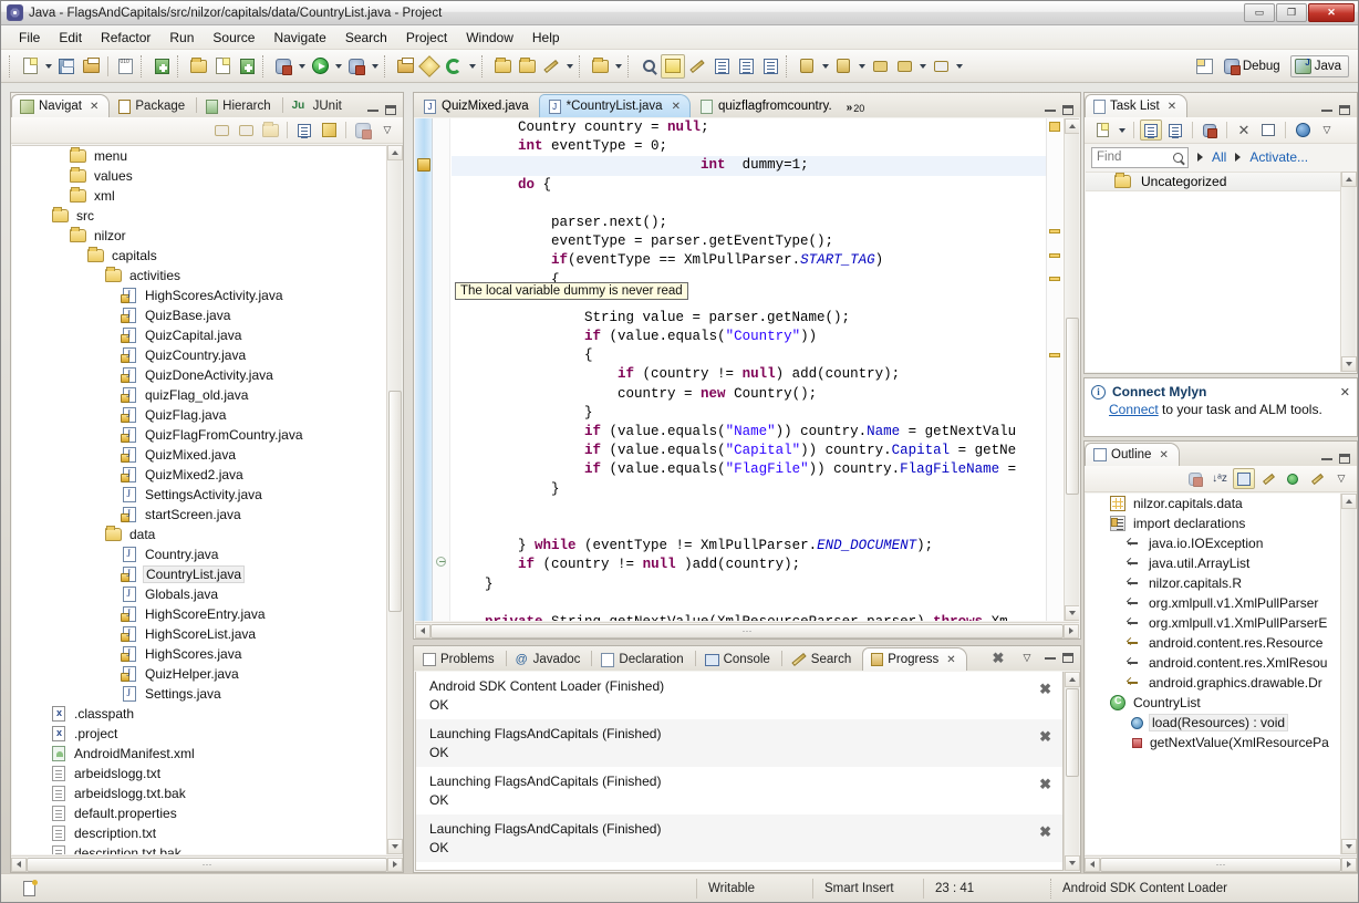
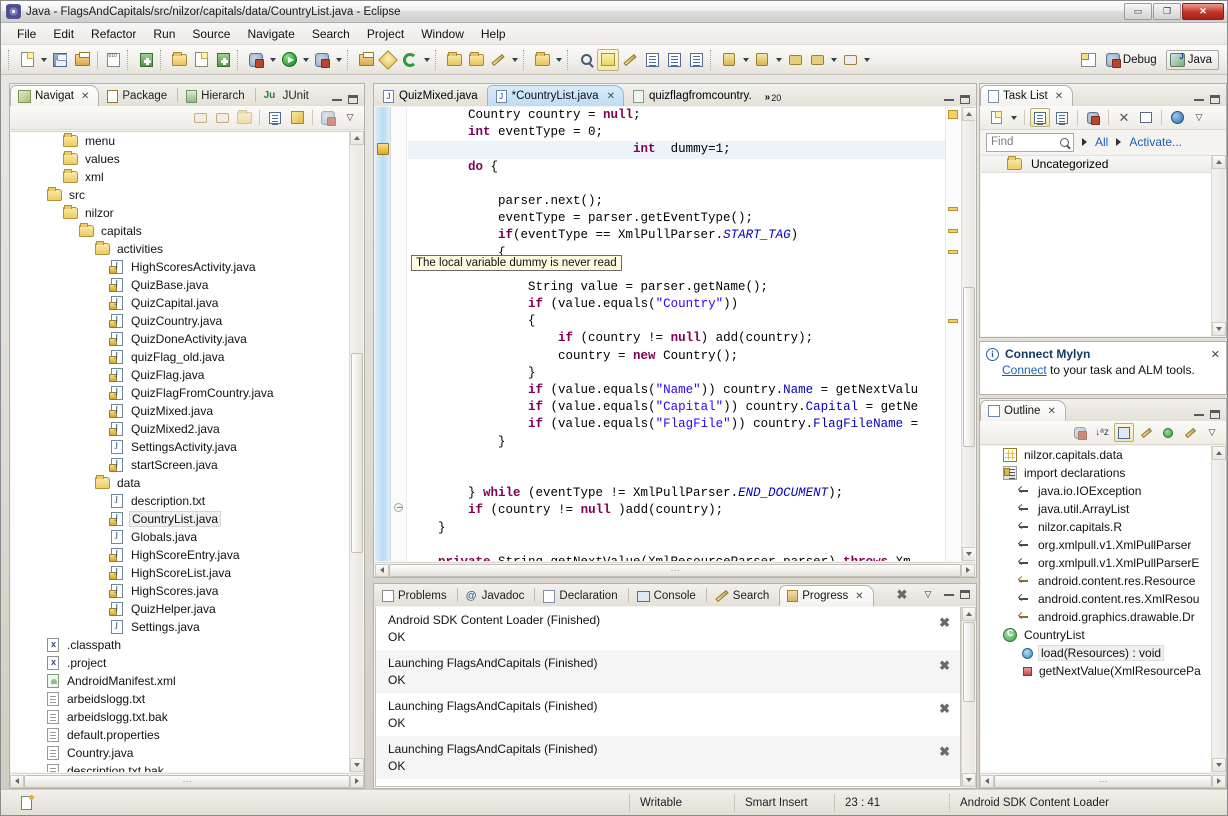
- Java - FlagsAndCapitals/src/nilzor/capitals/data/CountryList.java - Project
+ Java - FlagsAndCapitals/src/nilzor/capitals/data/CountryList.java - Eclipse
  ▭
  ❐
  ✕
  File
  Edit
  Refactor
  Run
  Source
  Navigate
  Search
  Project
  Window
  Help
  Debug
  Java
  Navigat
  ✕
  Package
  Hierarch
  Ju
  JUnit
  ▽
  menu
  values
  xml
  src
  nilzor
  capitals
  activities
  HighScoresActivity.java
  QuizBase.java
  QuizCapital.java
  QuizCountry.java
  QuizDoneActivity.java
  quizFlag_old.java
  QuizFlag.java
  QuizFlagFromCountry.java
  QuizMixed.java
  QuizMixed2.java
  SettingsActivity.java
  startScreen.java
  data
- Country.java
+ description.txt
  CountryList.java
  Globals.java
  HighScoreEntry.java
  HighScoreList.java
  HighScores.java
  QuizHelper.java
  Settings.java
  .classpath
  .project
  AndroidManifest.xml
  arbeidslogg.txt
  arbeidslogg.txt.bak
  default.properties
- description.txt
+ Country.java
  description.txt.bak
  ⋯
  J
  QuizMixed.java
  J
  *CountryList.java
  ✕
  quizflagfromcountry.
  »
  20
  Country country = null;
  int eventType = 0;
  int dummy=1;
  do {
  parser.next();
  eventType = parser.getEventType();
  if(eventType == XmlPullParser.START_TAG)
  {
  String value = parser.getName();
  if (value.equals("Country"))
  {
  if (country != null) add(country);
  country = new Country();
  }
  if (value.equals("Name")) country.Name = getNextValu
  if (value.equals("Capital")) country.Capital = getNe
  if (value.equals("FlagFile")) country.FlagFileName =
  }
  } while (eventType != XmlPullParser.END_DOCUMENT);
  if (country != null )add(country);
  }
  The local variable dummy is never read
  ⋯
  Problems
  @
  Javadoc
  Declaration
  Console
  Search
  Progress
  ✕
  ✖
  ▽
  Android SDK Content Loader (Finished)
  OK
  ✖
  Launching FlagsAndCapitals (Finished)
  OK
  ✖
  Launching FlagsAndCapitals (Finished)
  OK
  ✖
  Launching FlagsAndCapitals (Finished)
  OK
  ✖
  Task List
  ✕
  ✕
  ▽
  Find
  All
  Activate...
  Uncategorized
  i
  Connect Mylyn
  ✕
  Connect to your task and ALM tools.
  Outline
  ✕
  ↓ᵃz
  ▽
  nilzor.capitals.data
  import declarations
  java.io.IOException
  java.util.ArrayList
  nilzor.capitals.R
  org.xmlpull.v1.XmlPullParser
  org.xmlpull.v1.XmlPullParserE
  android.content.res.Resource
  android.content.res.XmlResou
  android.graphics.drawable.Dr
  CountryList
  load(Resources) : void
  getNextValue(XmlResourcePa
  ⋯
  Writable
  Smart Insert
  23 : 41
  Android SDK Content Loader
